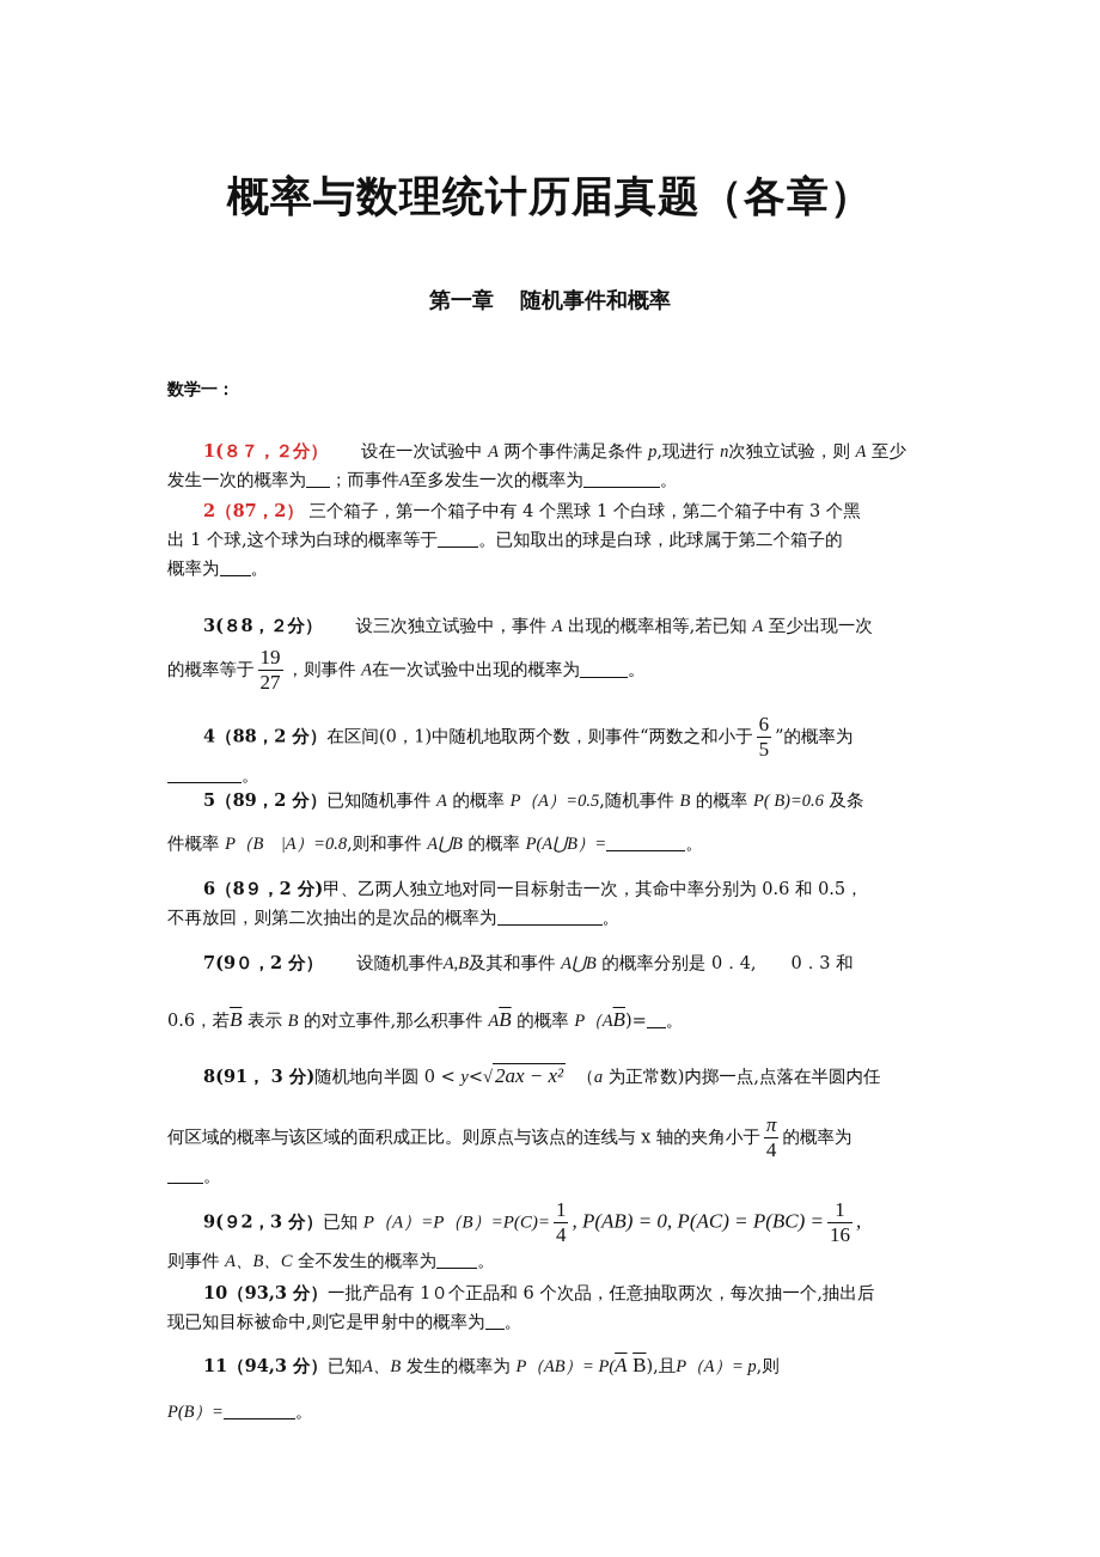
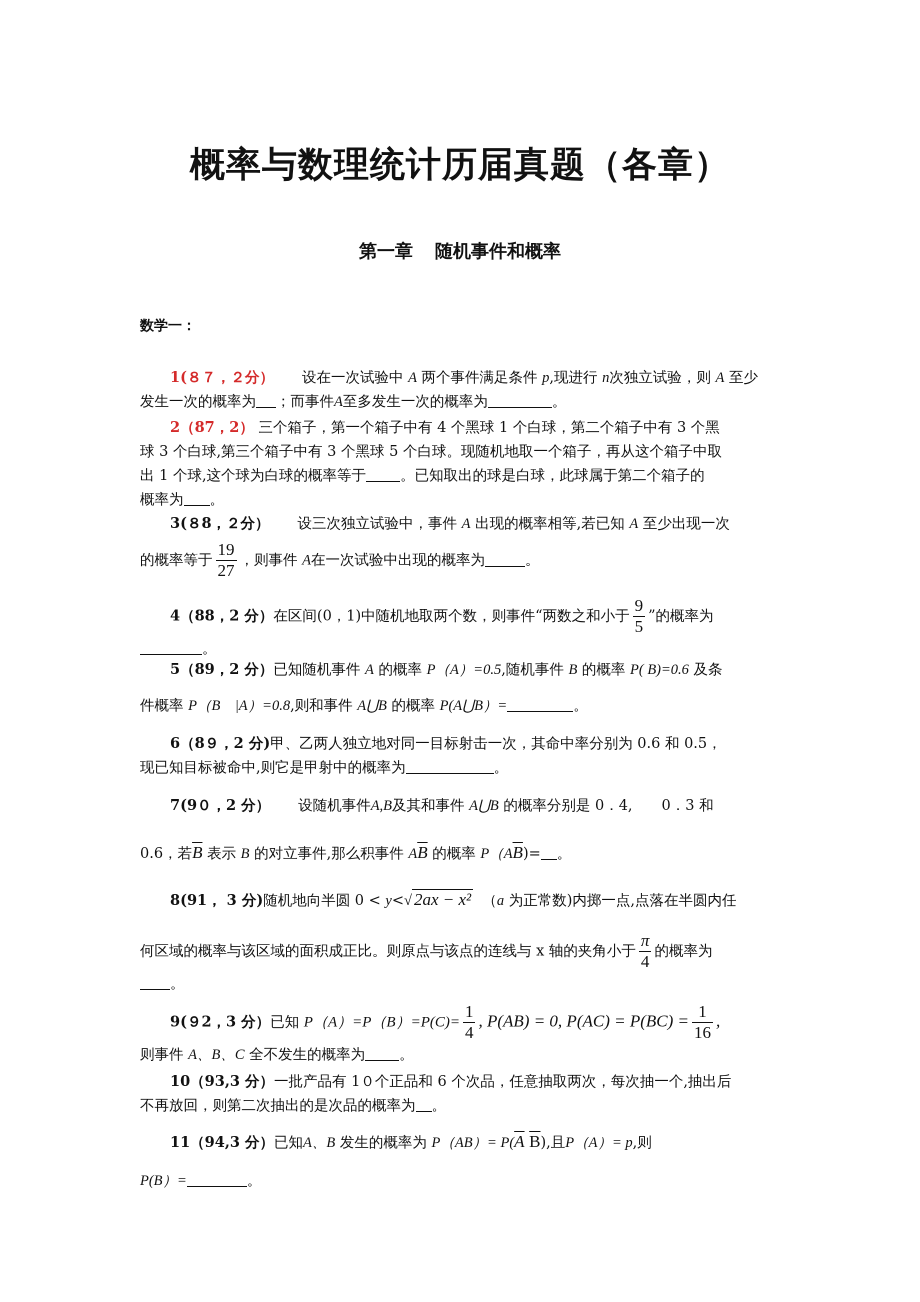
  概率与数理统计历届真题（各章）
  第一章 随机事件和概率
  数学一：
  1(８７，２分） 设在一次试验中 A 两个事件满足条件 p,现进行 n次独立试验，则 A 至少
  发生一次的概率为 ；而事件A至多发生一次的概率为 。
  2（87，2） 三个箱子，第一个箱子中有 4 个黑球 1 个白球，第二个箱子中有 3 个黑
+ 球 3 个白球,第三个箱子中有 3 个黑球 5 个白球。现随机地取一个箱子，再从这个箱子中取
  出 1 个球,这个球为白球的概率等于 。已知取出的球是白球，此球属于第二个箱子的
  概率为 。
  3(８8，２分） 设三次独立试验中，事件 A 出现的概率相等,若已知 A 至少出现一次
  的概率等于
  19
  27
  ，则事件 A在一次试验中出现的概率为 。
  4（88，2 分）在区间(0，1)中随机地取两个数，则事件“两数之和小于
- 6
+ 9
  5
  ”的概率为
  。
  5（89，2 分）已知随机事件 A 的概率 P（A）=0.5,随机事件 B 的概率 P( B)=0.6 及条
  件概率 P（B |A）=0.8,则和事件 A⋃B 的概率 P(A⋃B）= 。
  6（8９，2 分)甲、乙两人独立地对同一目标射击一次，其命中率分别为 0.6 和 0.5，
- 不再放回，则第二次抽出的是次品的概率为 。
+ 现已知目标被命中,则它是甲射中的概率为 。
  7(9０，2 分） 设随机事件A,B及其和事件 A⋃B 的概率分别是 0．4, 0．3 和
  0.6，若B 表示 B 的对立事件,那么积事件 AB 的概率 P（AB)= 。
  8(91， 3 分)随机地向半圆 0 < y<√ 2ax − x² （a 为正常数)内掷一点,点落在半圆内任
  何区域的概率与该区域的面积成正比。则原点与该点的连线与 x 轴的夹角小于
  π
  4
  的概率为
  。
  9(９2，3 分）已知 P（A）=P（B）=P(C)=
  1
  4
  , P(AB) = 0, P(AC) = P(BC) =
  1
  16
  ,
  则事件 A、B、C 全不发生的概率为 。
  10（93,3 分）一批产品有 1０个正品和 6 个次品，任意抽取两次，每次抽一个,抽出后
- 现已知目标被命中,则它是甲射中的概率为 。
+ 不再放回，则第二次抽出的是次品的概率为 。
  11（94,3 分）已知A、B 发生的概率为 P（AB）= P(A B),且P（A）= p,则
  P(B）= 。
